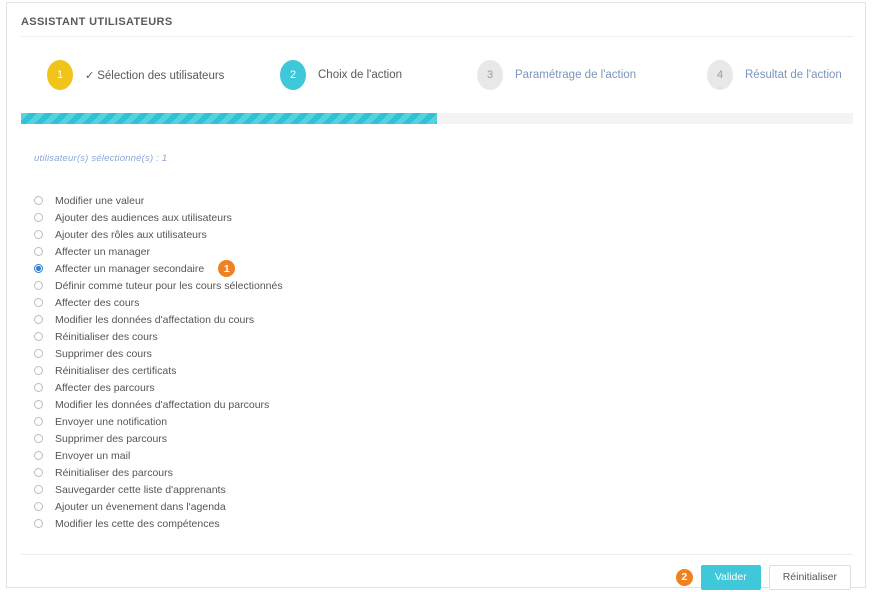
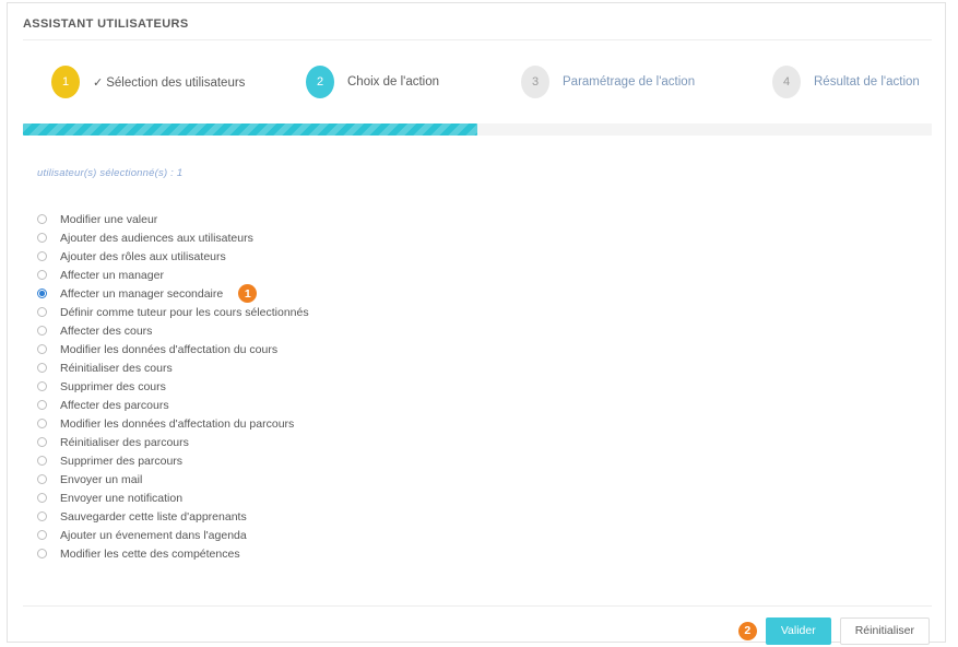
  ASSISTANT UTILISATEURS
  1
  ✓ Sélection des utilisateurs
  2
  Choix de l'action
  3
  Paramétrage de l'action
  4
  Résultat de l'action
  utilisateur(s) sélectionné(s) : 1
  Modifier une valeur
  Ajouter des audiences aux utilisateurs
  Ajouter des rôles aux utilisateurs
  Affecter un manager
  Affecter un manager secondaire
  1
  Définir comme tuteur pour les cours sélectionnés
  Affecter des cours
  Modifier les données d'affectation du cours
  Réinitialiser des cours
  Supprimer des cours
- Réinitialiser des certificats
  Affecter des parcours
  Modifier les données d'affectation du parcours
- Envoyer une notification
+ Réinitialiser des parcours
  Supprimer des parcours
  Envoyer un mail
- Réinitialiser des parcours
+ Envoyer une notification
  Sauvegarder cette liste d'apprenants
  Ajouter un évenement dans l'agenda
  Modifier les cette des compétences
  2
  Valider
  Réinitialiser
